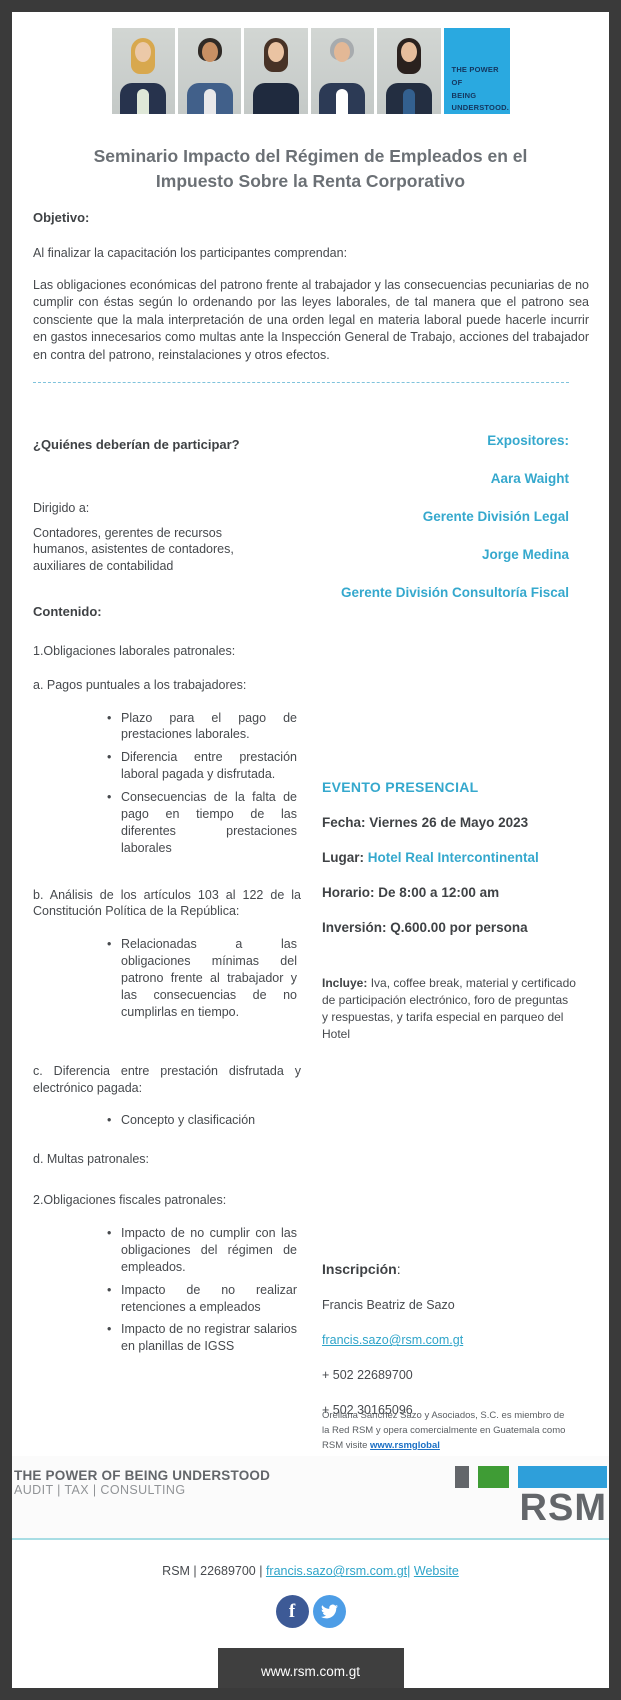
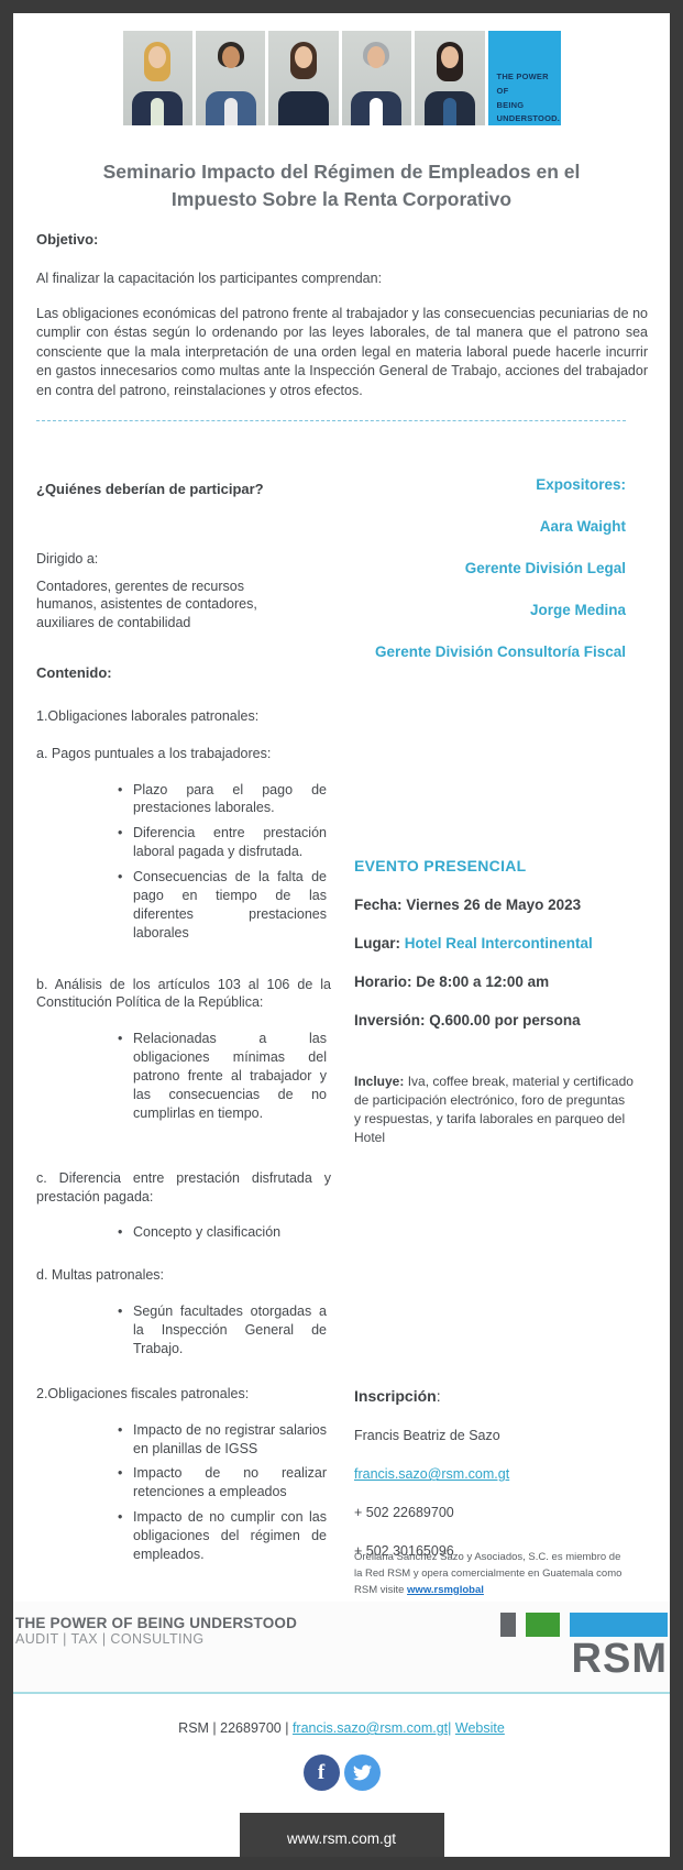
  THE POWER OF
  BEING UNDERSTOOD.
  Seminario Impacto del Régimen de Empleados en el Impuesto Sobre la Renta Corporativo
  Objetivo:
  Al finalizar la capacitación los participantes comprendan:
  Las obligaciones económicas del patrono frente al trabajador y las consecuencias pecuniarias de no cumplir con éstas según lo ordenando por las leyes laborales, de tal manera que el patrono sea consciente que la mala interpretación de una orden legal en materia laboral puede hacerle incurrir en gastos innecesarios como multas ante la Inspección General de Trabajo, acciones del trabajador en contra del patrono, reinstalaciones y otros efectos.
  ¿Quiénes deberían de participar?
  Dirigido a:
  Contadores, gerentes de recursos humanos, asistentes de contadores, auxiliares de contabilidad
  Contenido:
  1.Obligaciones laborales patronales:
  a. Pagos puntuales a los trabajadores:
  Plazo para el pago de prestaciones laborales.
  Diferencia entre prestación laboral pagada y disfrutada.
  Consecuencias de la falta de pago en tiempo de las diferentes prestaciones laborales
- b. Análisis de los artículos 103 al 122 de la Constitución Política de la República:
+ b. Análisis de los artículos 103 al 106 de la Constitución Política de la República:
  Relacionadas a las obligaciones mínimas del patrono frente al trabajador y las consecuencias de no cumplirlas en tiempo.
- c. Diferencia entre prestación disfrutada y electrónico pagada:
+ c. Diferencia entre prestación disfrutada y prestación pagada:
  Concepto y clasificación
  d. Multas patronales:
+ Según facultades otorgadas a la Inspección General de Trabajo.
  2.Obligaciones fiscales patronales:
- Impacto de no cumplir con las obligaciones del régimen de empleados.
+ Impacto de no registrar salarios en planillas de IGSS
  Impacto de no realizar retenciones a empleados
- Impacto de no registrar salarios en planillas de IGSS
+ Impacto de no cumplir con las obligaciones del régimen de empleados.
  Expositores:
  Aara Waight
  Gerente División Legal
  Jorge Medina
  Gerente División Consultoría Fiscal
  EVENTO PRESENCIAL
  Fecha: Viernes 26 de Mayo 2023
  Lugar: Hotel Real Intercontinental
  Horario: De 8:00 a 12:00 am
  Inversión: Q.600.00 por persona
- Incluye: Iva, coffee break, material y certificado de participación electrónico, foro de preguntas y respuestas, y tarifa especial en parqueo del Hotel
+ Incluye: Iva, coffee break, material y certificado de participación electrónico, foro de preguntas y respuestas, y tarifa laborales en parqueo del Hotel
  Inscripción:
  Francis Beatriz de Sazo
  francis.sazo@rsm.com.gt
  + 502 22689700
  + 502 30165096
  Orellana Sánchez Sazo y Asociados, S.C. es miembro de la Red RSM y opera comercialmente en Guatemala como RSM visite www.rsmglobal
  THE POWER OF BEING UNDERSTOOD
  AUDIT | TAX | CONSULTING
  RSM
  RSM | 22689700 | francis.sazo@rsm.com.gt| Website
  f
  www.rsm.com.gt
